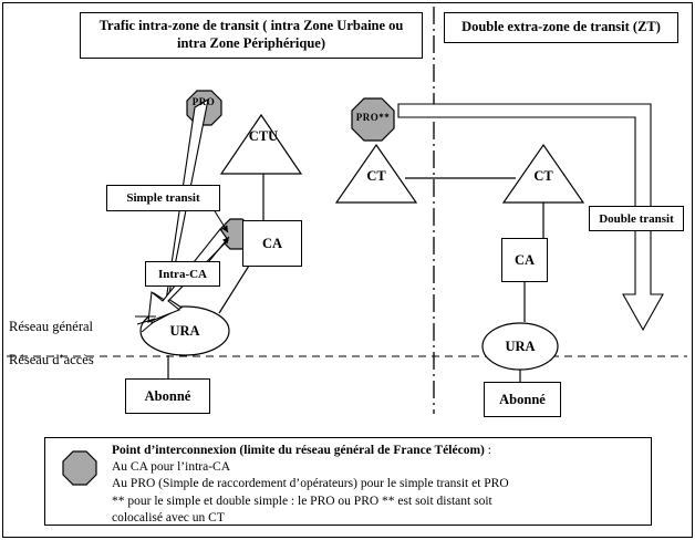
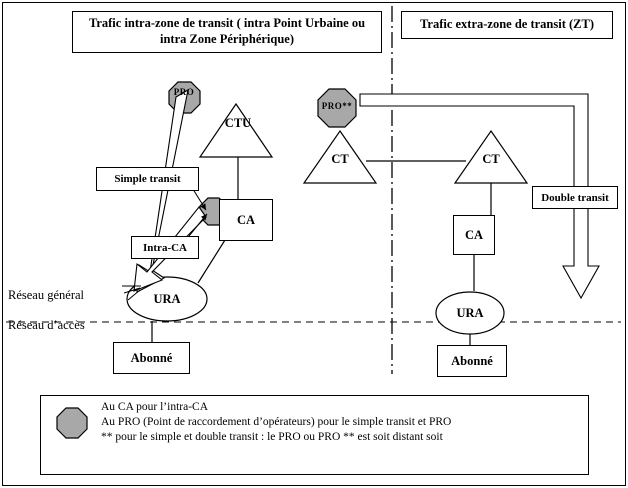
- Trafic intra-zone de transit ( intra Zone Urbaine ou intra Zone Périphérique)
+ Trafic intra-zone de transit ( intra Point Urbaine ou intra Zone Périphérique)
- Double extra-zone de transit (ZT)
+ Trafic extra-zone de transit (ZT)
  PRO
  PRO**
  CTU
  CT
  CT
  CA
  CA
  URA
  URA
  Simple transit
  Intra-CA
  Double transit
  Abonné
  Abonné
  Réseau général
  Réseau d’accès
- Point d’interconnexion (limite du réseau général de France Télécom) :
  Au CA pour l’intra-CA
- Au PRO (Simple de raccordement d’opérateurs) pour le simple transit et PRO
+ Au PRO (Point de raccordement d’opérateurs) pour le simple transit et PRO
- ** pour le simple et double simple : le PRO ou PRO ** est soit distant soit
+ ** pour le simple et double transit : le PRO ou PRO ** est soit distant soit
- colocalisé avec un CT
